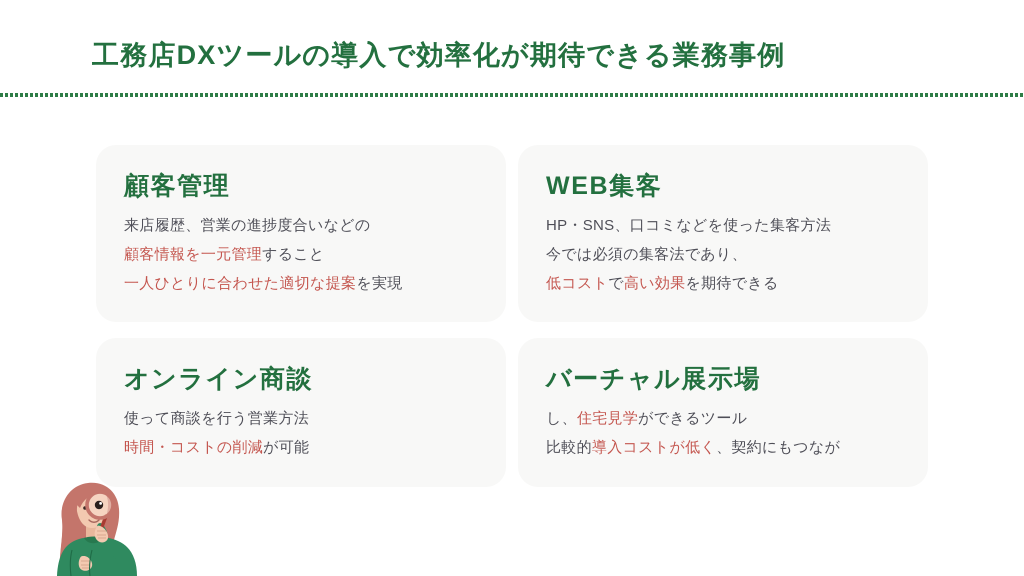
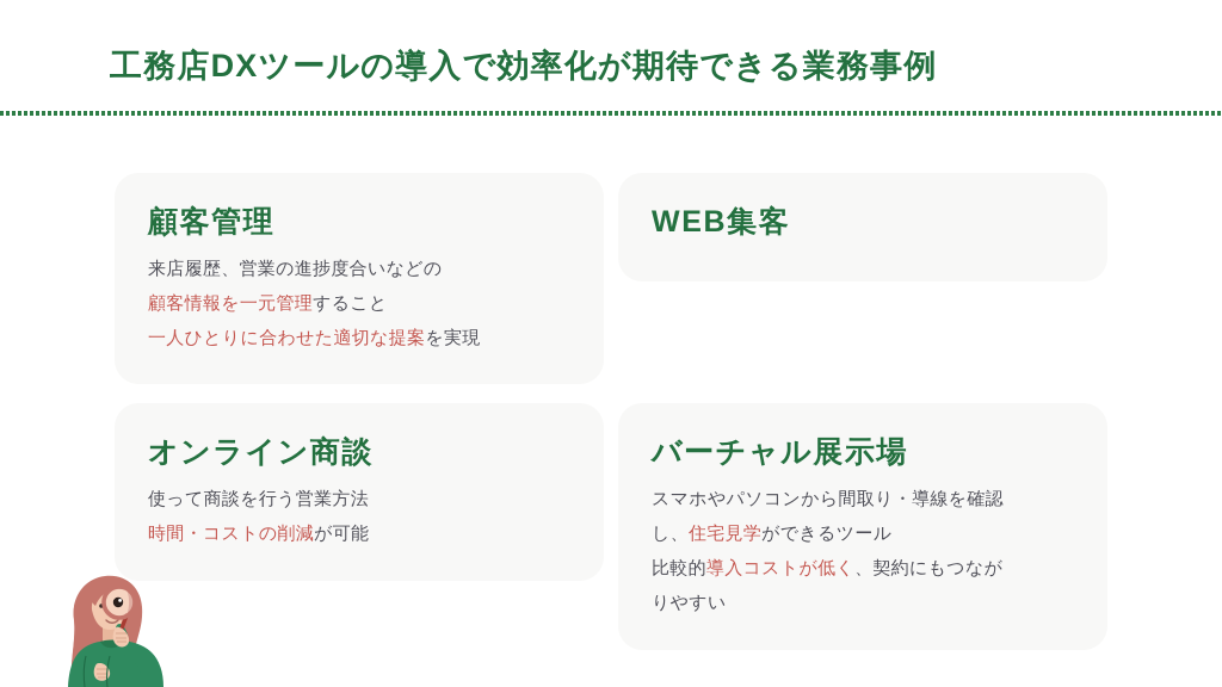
  工務店DXツールの導入で効率化が期待できる業務事例
  顧客管理
  来店履歴、営業の進捗度合いなどの
  顧客情報を一元管理すること
  一人ひとりに合わせた適切な提案を実現
  WEB集客
- HP・SNS、口コミなどを使った集客方法
- 今では必須の集客法であり、
- 低コストで高い効果を期待できる
  オンライン商談
  使って商談を行う営業方法
  時間・コストの削減が可能
  バーチャル展示場
+ スマホやパソコンから間取り・導線を確認
  し、住宅見学ができるツール
  比較的導入コストが低く、契約にもつなが
+ りやすい
